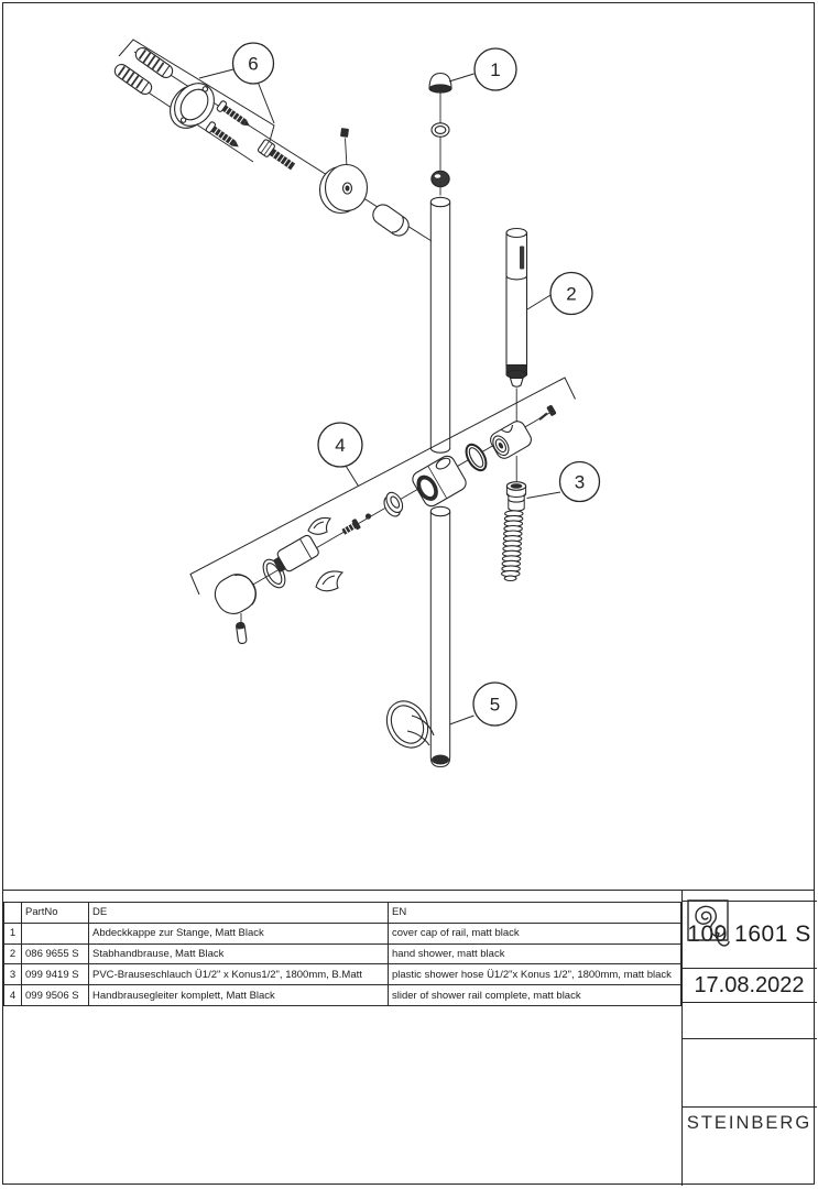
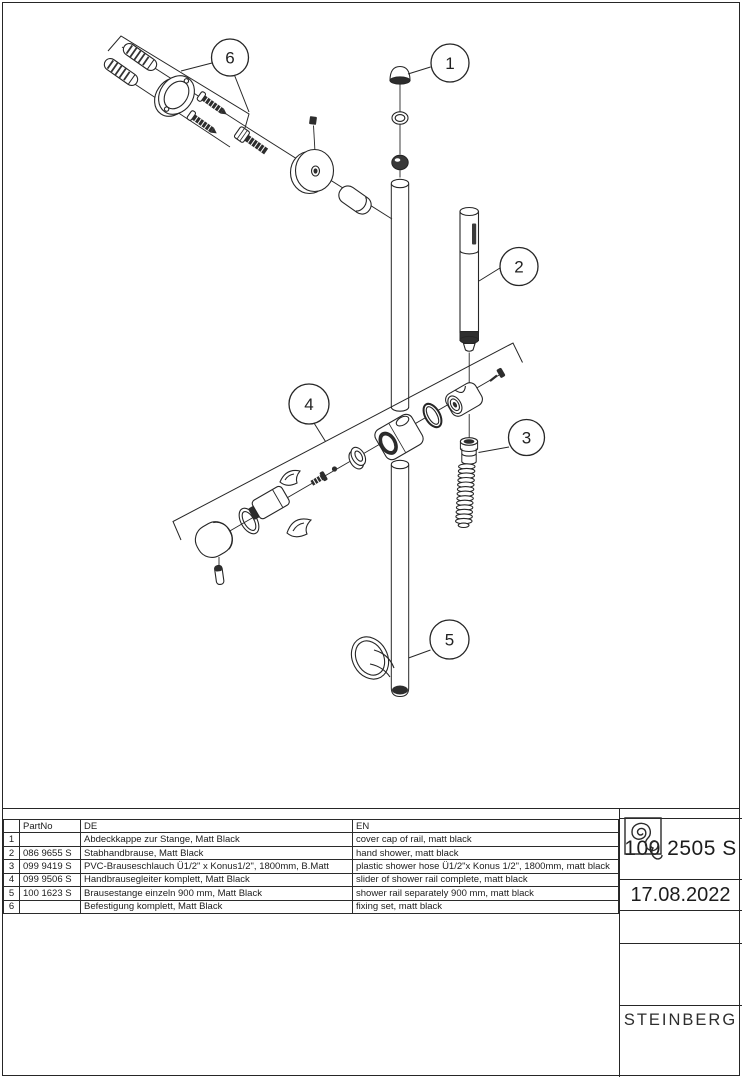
  1
  2
  3
  4
  5
  6
  	PartNo	DE	EN
  1		Abdeckkappe zur Stange, Matt Black	cover cap of rail, matt black
  2	086 9655 S	Stabhandbrause, Matt Black	hand shower, matt black
  3	099 9419 S	PVC-Brauseschlauch Ü1/2" x Konus1/2", 1800mm, B.Matt	plastic shower hose Ü1/2"x Konus 1/2", 1800mm, matt black
  4	099 9506 S	Handbrausegleiter komplett, Matt Black	slider of shower rail complete, matt black
+ 5	100 1623 S	Brausestange einzeln 900 mm, Matt Black	shower rail separately 900 mm, matt black
+ 6		Befestigung komplett, Matt Black	fixing set, matt black
- 100 1601 S
+ 100 2505 S
  17.08.2022
  STEINBERG
